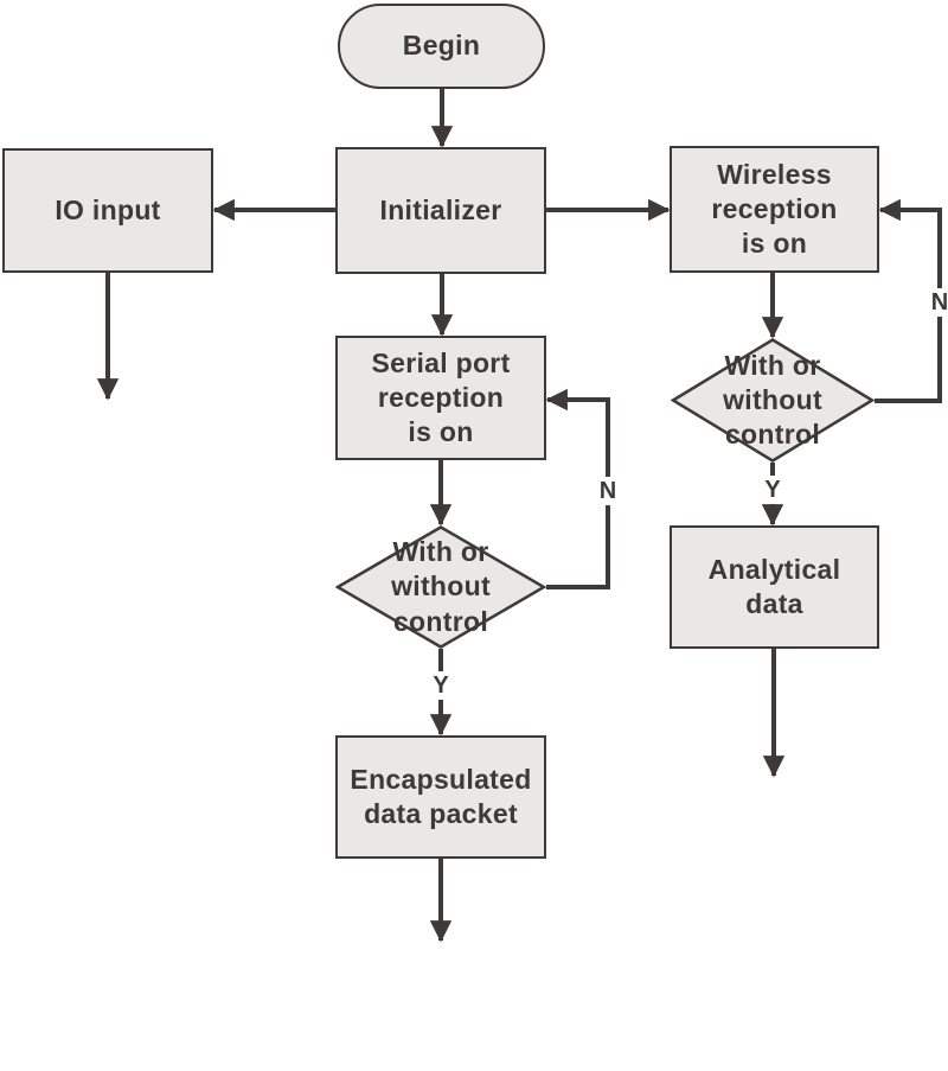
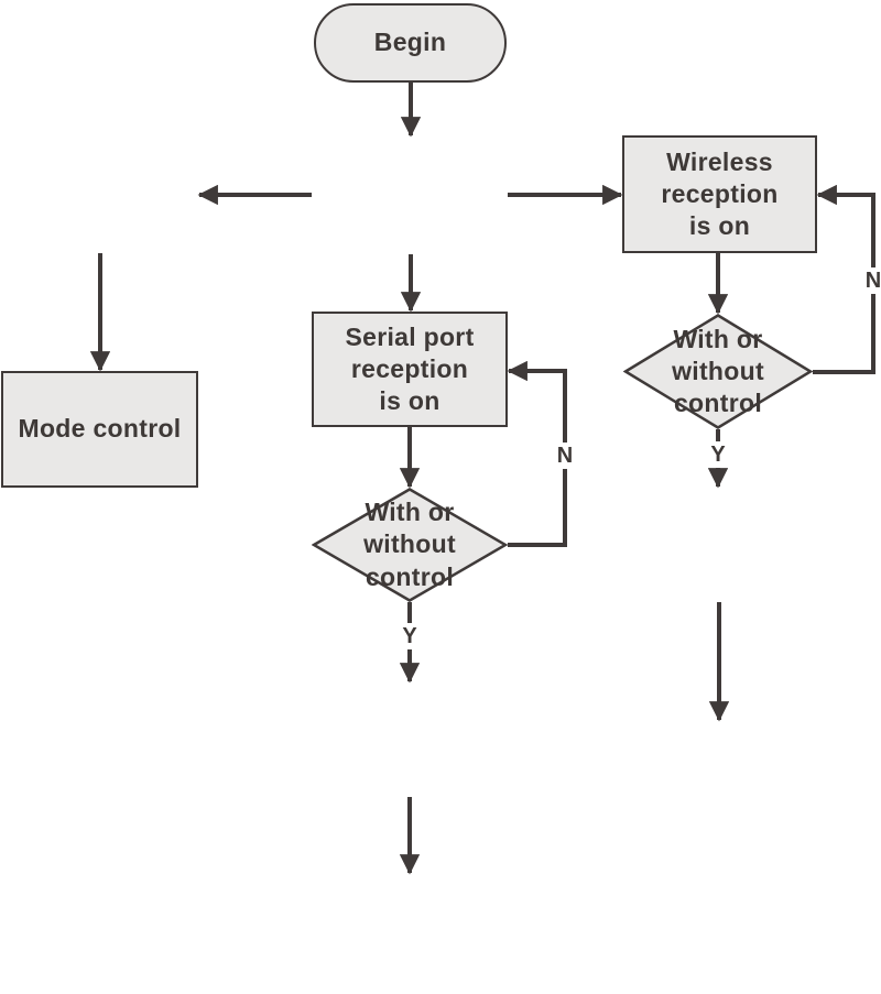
  Begin
- IO input
- Initializer
  Wireless
  reception
  is on
+ Mode control
  Serial port
  reception
  is on
  With or
  without
  control
- Encapsulated
- data packet
  With or
  without
  control
- Analytical data
  Y
  N
  Y
  N
